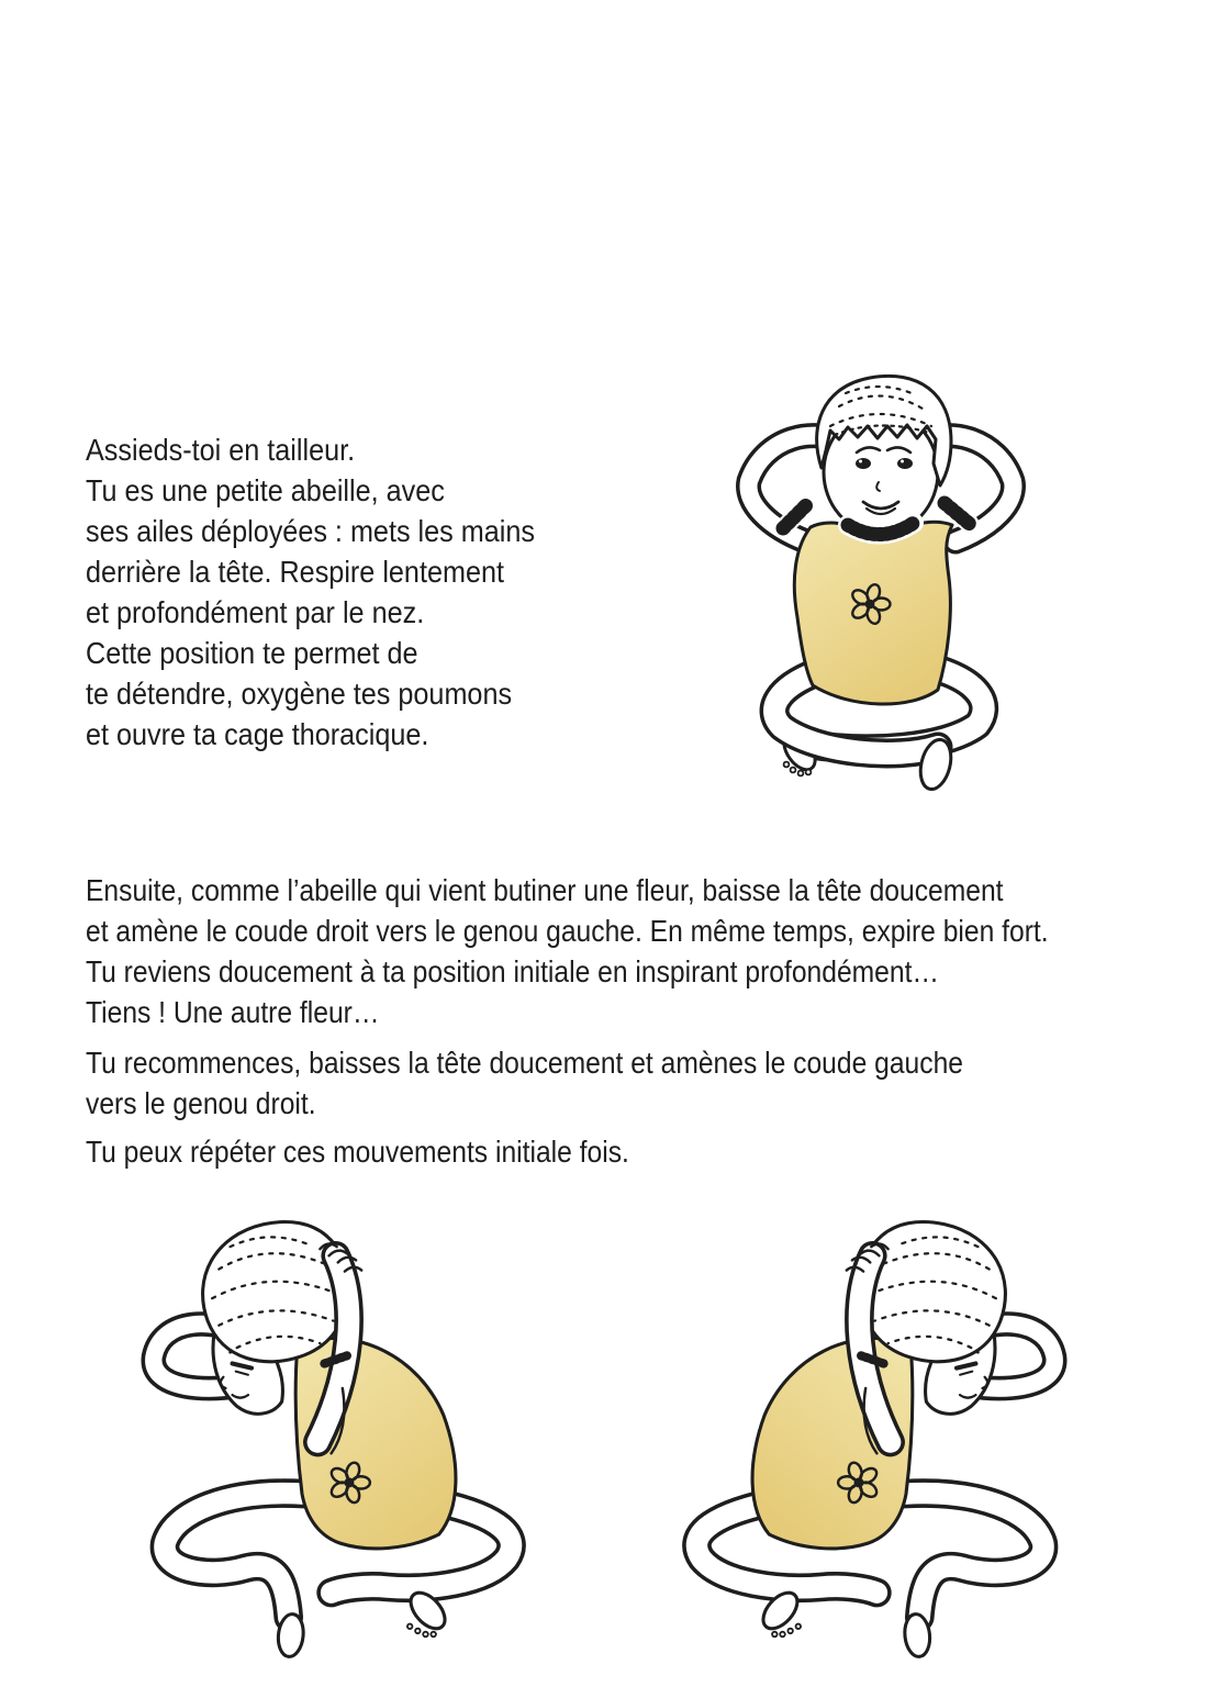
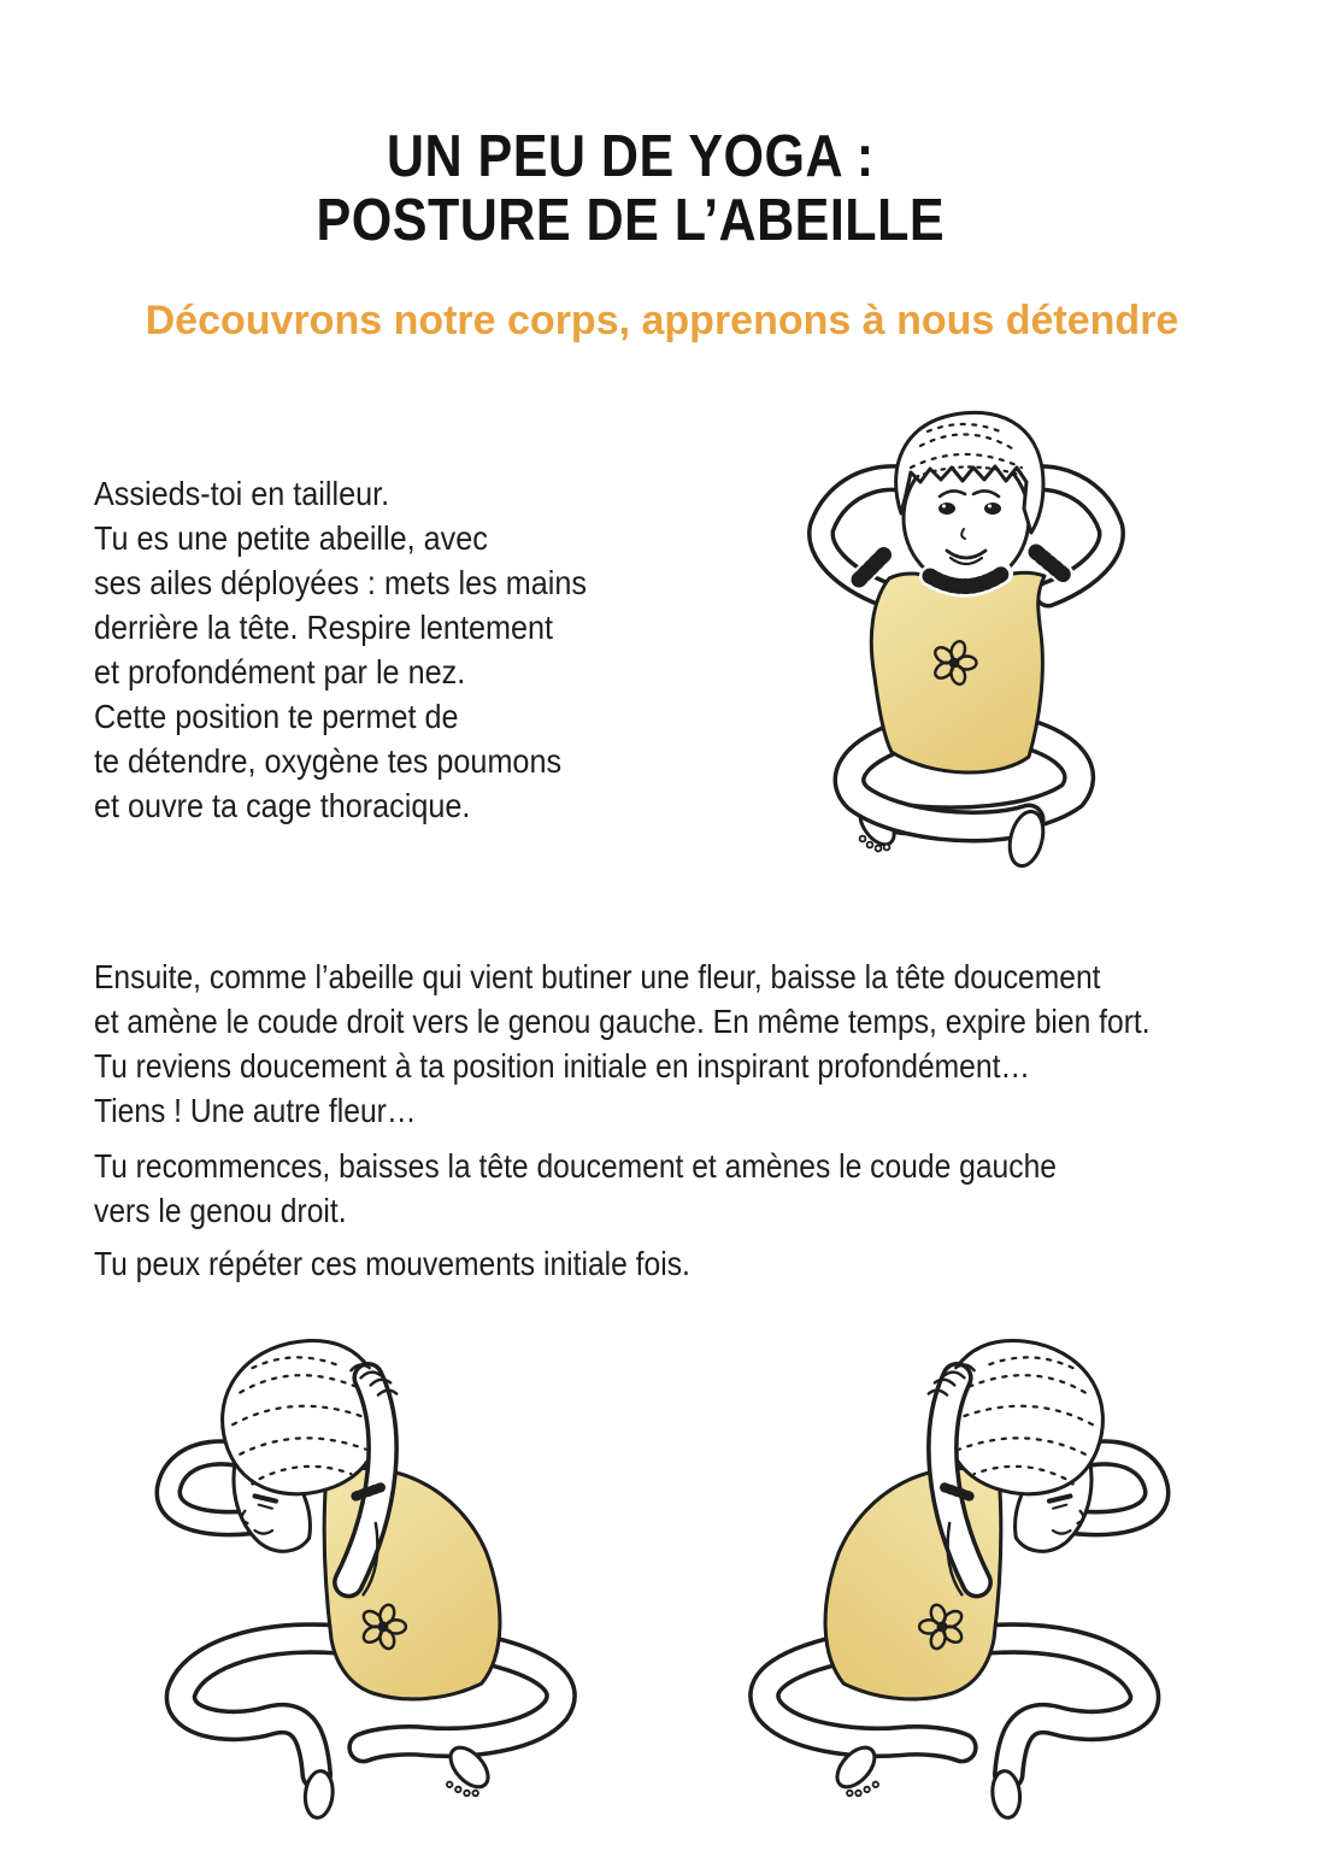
+ UN PEU DE YOGA :
+ POSTURE DE L’ABEILLE
+ Découvrons notre corps, apprenons à nous détendre
  Assieds-toi en tailleur.
  Tu es une petite abeille, avec
  ses ailes déployées : mets les mains
  derrière la tête. Respire lentement
  et profondément par le nez.
  Cette position te permet de
  te détendre, oxygène tes poumons
  et ouvre ta cage thoracique.
  Ensuite, comme l’abeille qui vient butiner une fleur, baisse la tête doucement
  et amène le coude droit vers le genou gauche. En même temps, expire bien fort.
  Tu reviens doucement à ta position initiale en inspirant profondément…
  Tiens ! Une autre fleur…
  Tu recommences, baisses la tête doucement et amènes le coude gauche
  vers le genou droit.
  Tu peux répéter ces mouvements initiale fois.
